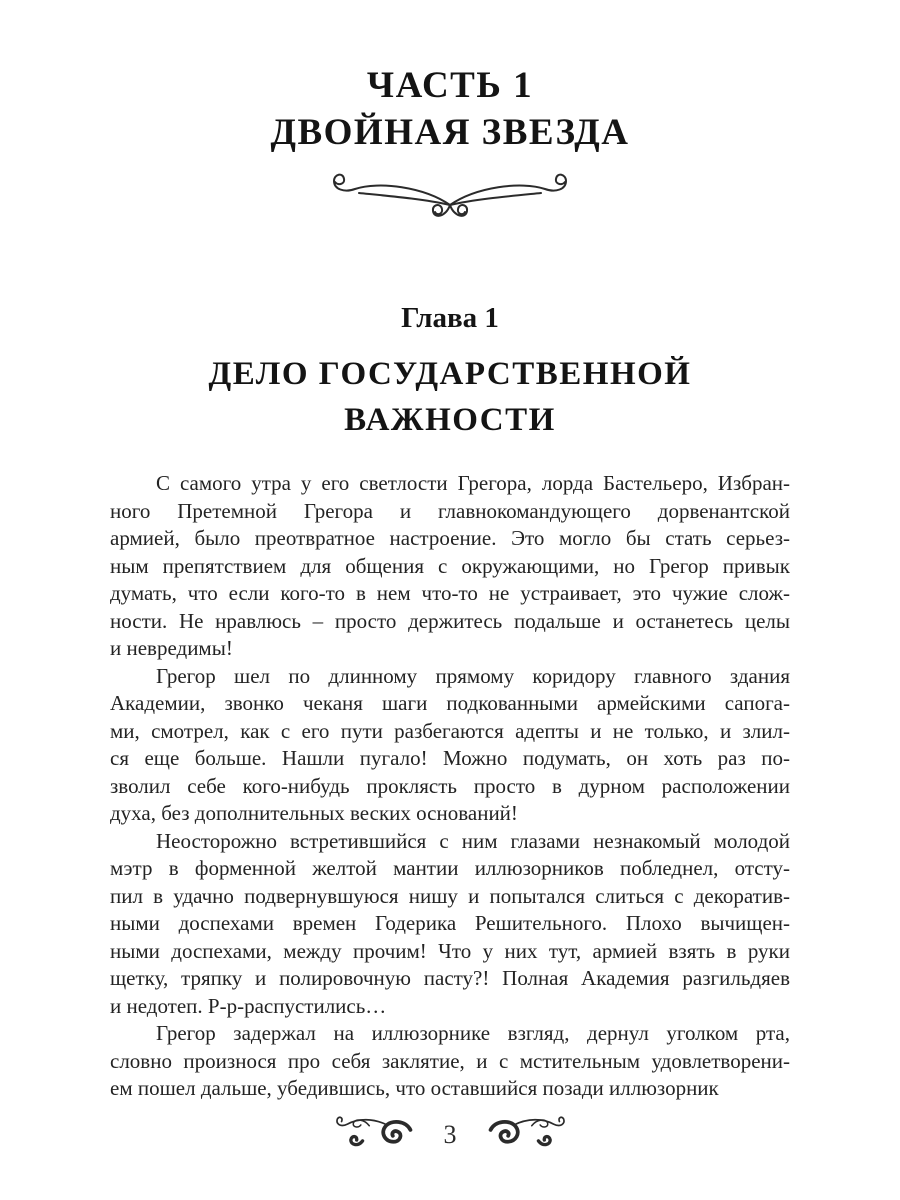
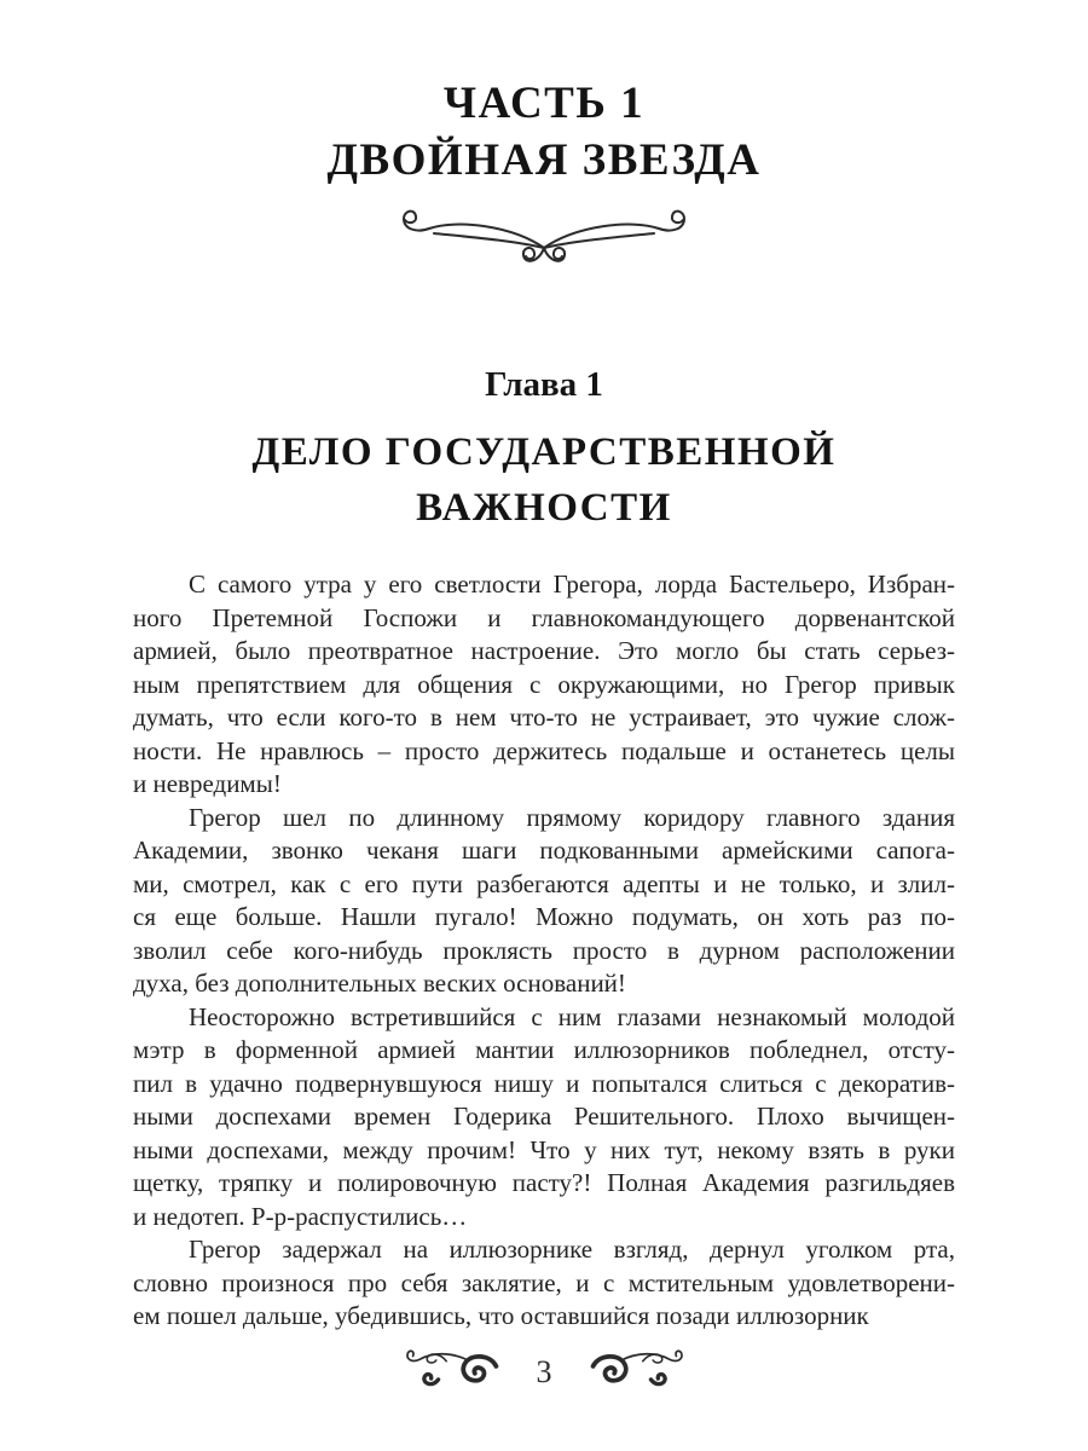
  ЧАСТЬ 1
  ДВОЙНАЯ ЗВЕЗДА
  Глава 1
  ДЕЛО ГОСУДАРСТВЕННОЙ
  ВАЖНОСТИ
  С самого утра у его светлости Грегора, лорда Бастельеро, Избран-
- ного Претемной Грегора и главнокомандующего дорвенантской
+ ного Претемной Госпожи и главнокомандующего дорвенантской
  армией, было преотвратное настроение. Это могло бы стать серьез-
  ным препятствием для общения с окружающими, но Грегор привык
  думать, что если кого-то в нем что-то не устраивает, это чужие слож-
  ности. Не нравлюсь – просто держитесь подальше и останетесь целы
  и невредимы!
  Грегор шел по длинному прямому коридору главного здания
  Академии, звонко чеканя шаги подкованными армейскими сапога-
  ми, смотрел, как с его пути разбегаются адепты и не только, и злил-
  ся еще больше. Нашли пугало! Можно подумать, он хоть раз по-
  зволил себе кого-нибудь проклясть просто в дурном расположении
  духа, без дополнительных веских оснований!
  Неосторожно встретившийся с ним глазами незнакомый молодой
- мэтр в форменной желтой мантии иллюзорников побледнел, отсту-
+ мэтр в форменной армией мантии иллюзорников побледнел, отсту-
  пил в удачно подвернувшуюся нишу и попытался слиться с декоратив-
  ными доспехами времен Годерика Решительного. Плохо вычищен-
- ными доспехами, между прочим! Что у них тут, армией взять в руки
+ ными доспехами, между прочим! Что у них тут, некому взять в руки
  щетку, тряпку и полировочную пасту?! Полная Академия разгильдяев
  и недотеп. Р-р-распустились…
  Грегор задержал на иллюзорнике взгляд, дернул уголком рта,
  словно произнося про себя заклятие, и с мстительным удовлетворени-
  ем пошел дальше, убедившись, что оставшийся позади иллюзорник
  3
